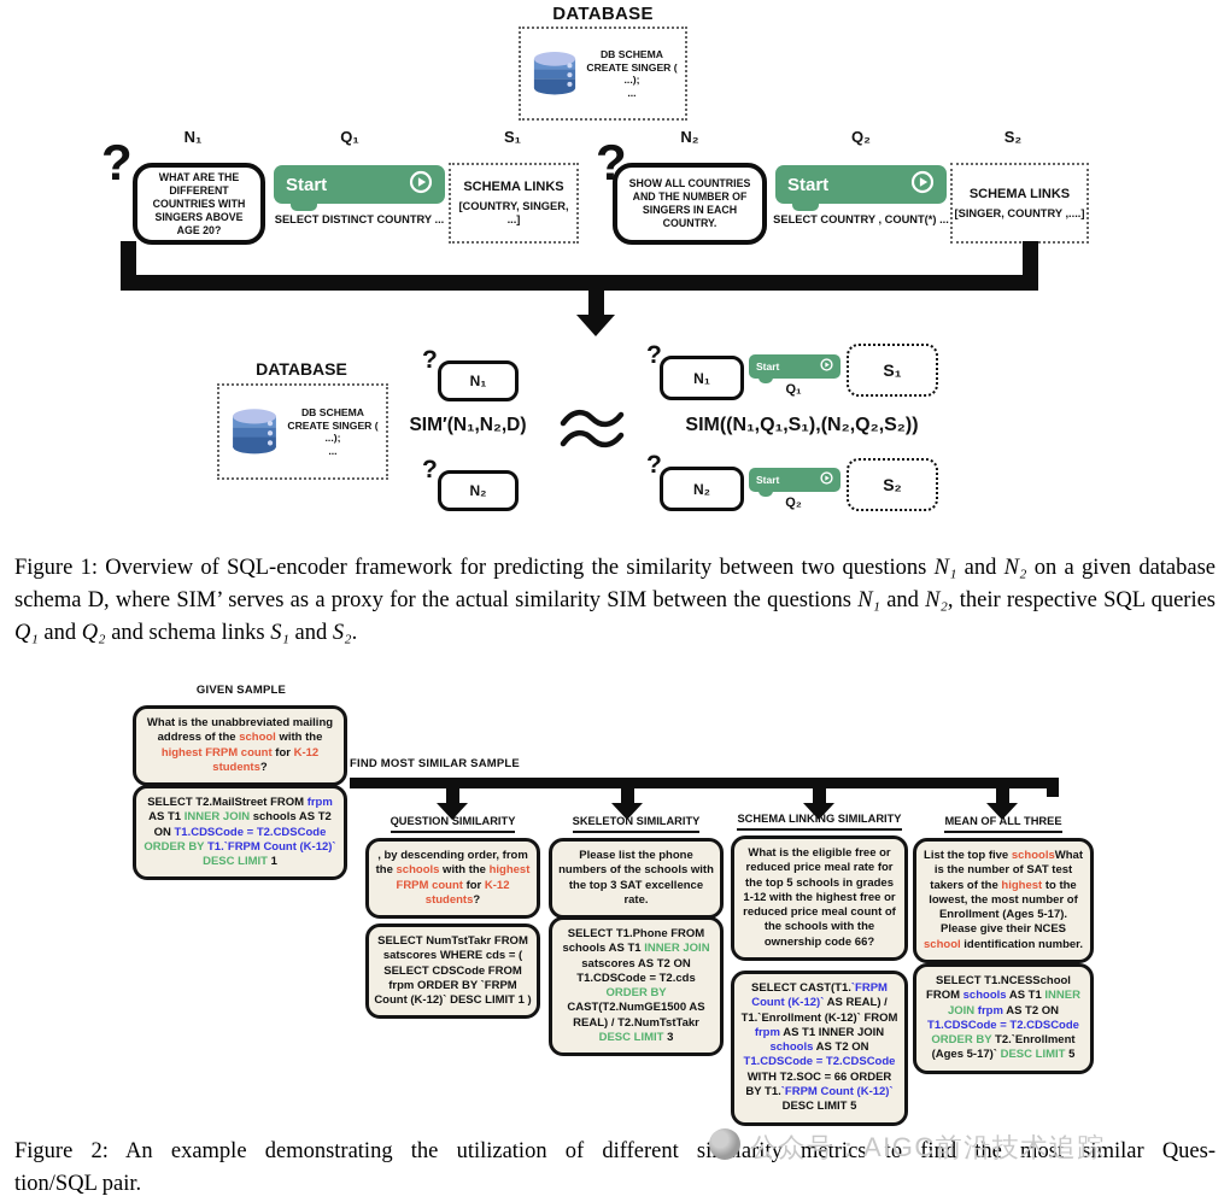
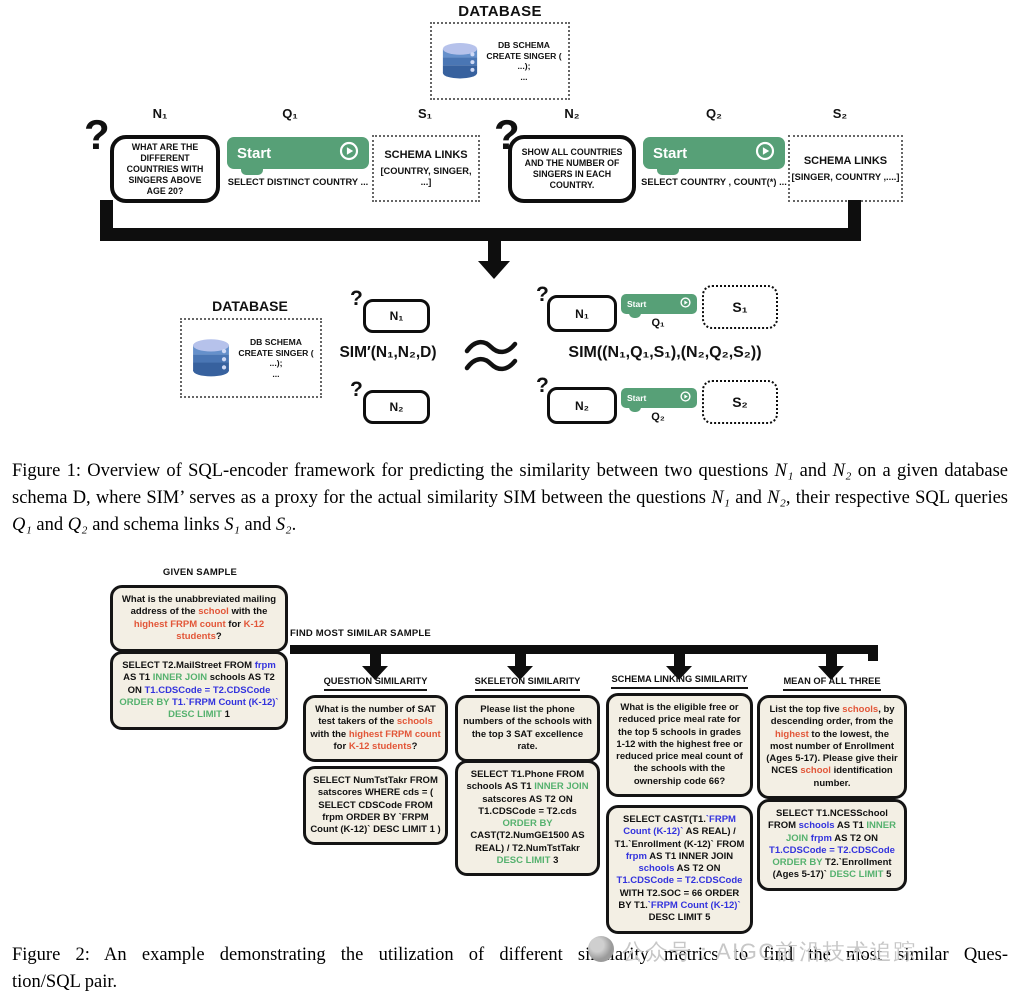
  DATABASE
  DB SCHEMA
  CREATE SINGER (
  ...);
  ...
  N₁
  Q₁
  S₁
  N₂
  Q₂
  S₂
  ?
  WHAT ARE THE DIFFERENT COUNTRIES WITH SINGERS ABOVE AGE 20?
  Start
  SELECT DISTINCT COUNTRY ...
  SCHEMA LINKS
  [COUNTRY, SINGER, ...]
  ?
  SHOW ALL COUNTRIES AND THE NUMBER OF SINGERS IN EACH COUNTRY.
  Start
  SELECT COUNTRY , COUNT(*) ...
  SCHEMA LINKS
  [SINGER, COUNTRY ,....]
  DATABASE
  DB SCHEMA
  CREATE SINGER (
  ...);
  ...
  ?
  N₁
  SIM′(N₁,N₂,D)
  ?
  N₂
  ?
  N₁
  Start
  Q₁
  S₁
  SIM((N₁,Q₁,S₁),(N₂,Q₂,S₂))
  ?
  N₂
  Start
  Q₂
  S₂
  Figure 1: Overview of SQL-encoder framework for predicting the similarity between two questions N₁ and N₂ on a given database schema D, where SIM’ serves as a proxy for the actual similarity SIM between the questions N₁ and N₂, their respective SQL queries Q₁ and Q₂ and schema links S₁ and S₂.
  GIVEN SAMPLE
  What is the unabbreviated mailing address of the school with the highest FRPM count for K-12 students?
  SELECT T2.MailStreet FROM frpm AS T1 INNER JOIN schools AS T2 ON T1.CDSCode = T2.CDSCode ORDER BY T1.`FRPM Count (K-12)` DESC LIMIT 1
  FIND MOST SIMILAR SAMPLE
  QUESTION SIMILARITY
  SKELETON SIMILARITY
  SCHEMA LINKING SIMILARITY
  MEAN OF ALL THREE
- , by descending order, from the schools with the highest FRPM count for K-12 students?
+ What is the number of SAT test takers of the schools with the highest FRPM count for K-12 students?
  SELECT NumTstTakr FROM satscores WHERE cds = ( SELECT CDSCode FROM frpm ORDER BY `FRPM Count (K-12)` DESC LIMIT 1 )
  Please list the phone numbers of the schools with the top 3 SAT excellence rate.
  SELECT T1.Phone FROM schools AS T1 INNER JOIN satscores AS T2 ON T1.CDSCode = T2.cds ORDER BY CAST(T2.NumGE1500 AS REAL) / T2.NumTstTakr DESC LIMIT 3
  What is the eligible free or reduced price meal rate for the top 5 schools in grades 1-12 with the highest free or reduced price meal count of the schools with the ownership code 66?
  SELECT CAST(T1.`FRPM Count (K-12)` AS REAL) / T1.`Enrollment (K-12)` FROM frpm AS T1 INNER JOIN schools AS T2 ON T1.CDSCode = T2.CDSCode WITH T2.SOC = 66 ORDER BY T1.`FRPM Count (K-12)` DESC LIMIT 5
- List the top five schoolsWhat is the number of SAT test takers of the highest to the lowest, the most number of Enrollment (Ages 5-17). Please give their NCES school identification number.
+ List the top five schools, by descending order, from the highest to the lowest, the most number of Enrollment (Ages 5-17). Please give their NCES school identification number.
  SELECT T1.NCESSchool FROM schools AS T1 INNER JOIN frpm AS T2 ON T1.CDSCode = T2.CDSCode ORDER BY T2.`Enrollment (Ages 5-17)` DESC LIMIT 5
  Figure 2: An example demonstrating the utilization of different siarity metrics to find the most similar Ques-
  tion/SQL pair.
  公众号：AIGC前沿技术追踪
